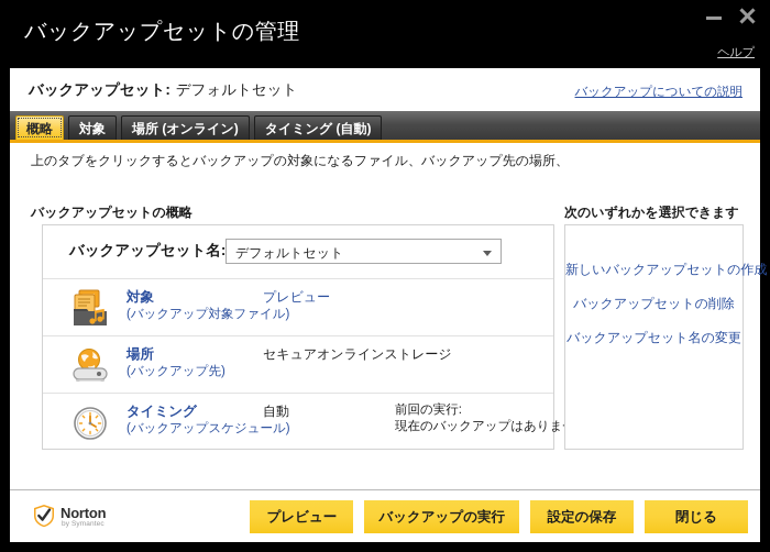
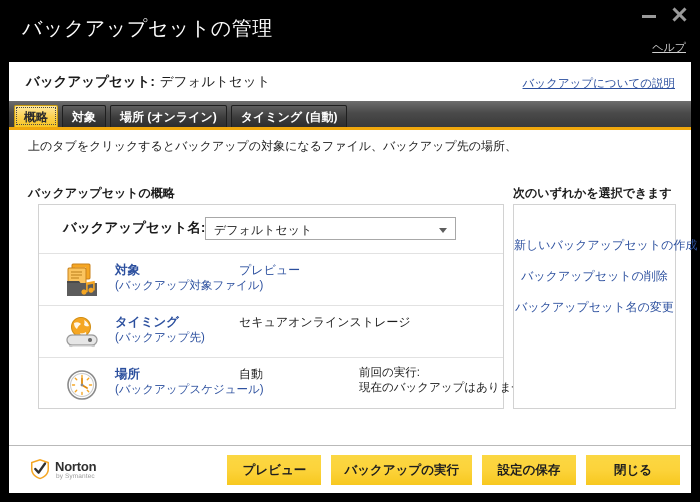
  バックアップセットの管理
  ヘルプ
  バックアップセット: デフォルトセット
  バックアップについての説明
  概略
  対象
  場所 (オンライン)
  タイミング (自動)
  上のタブをクリックするとバックアップの対象になるファイル、バックアップ先の場所、
  バックアップセットの概略
  次のいずれかを選択できます
  バックアップセット名:
  デフォルトセット
  対象
  (バックアップ対象ファイル)
  プレビュー
- 場所
+ タイミング
  (バックアップ先)
  セキュアオンラインストレージ
- タイミング
+ 場所
  (バックアップスケジュール)
  自動
  前回の実行:
  現在のバックアップはありま
  新しいバックアップセットの作成
  バックアップセットの削除
  バックアップセット名の変更
  Norton
  プレビュー
  バックアップの実行
  設定の保存
  閉じる
